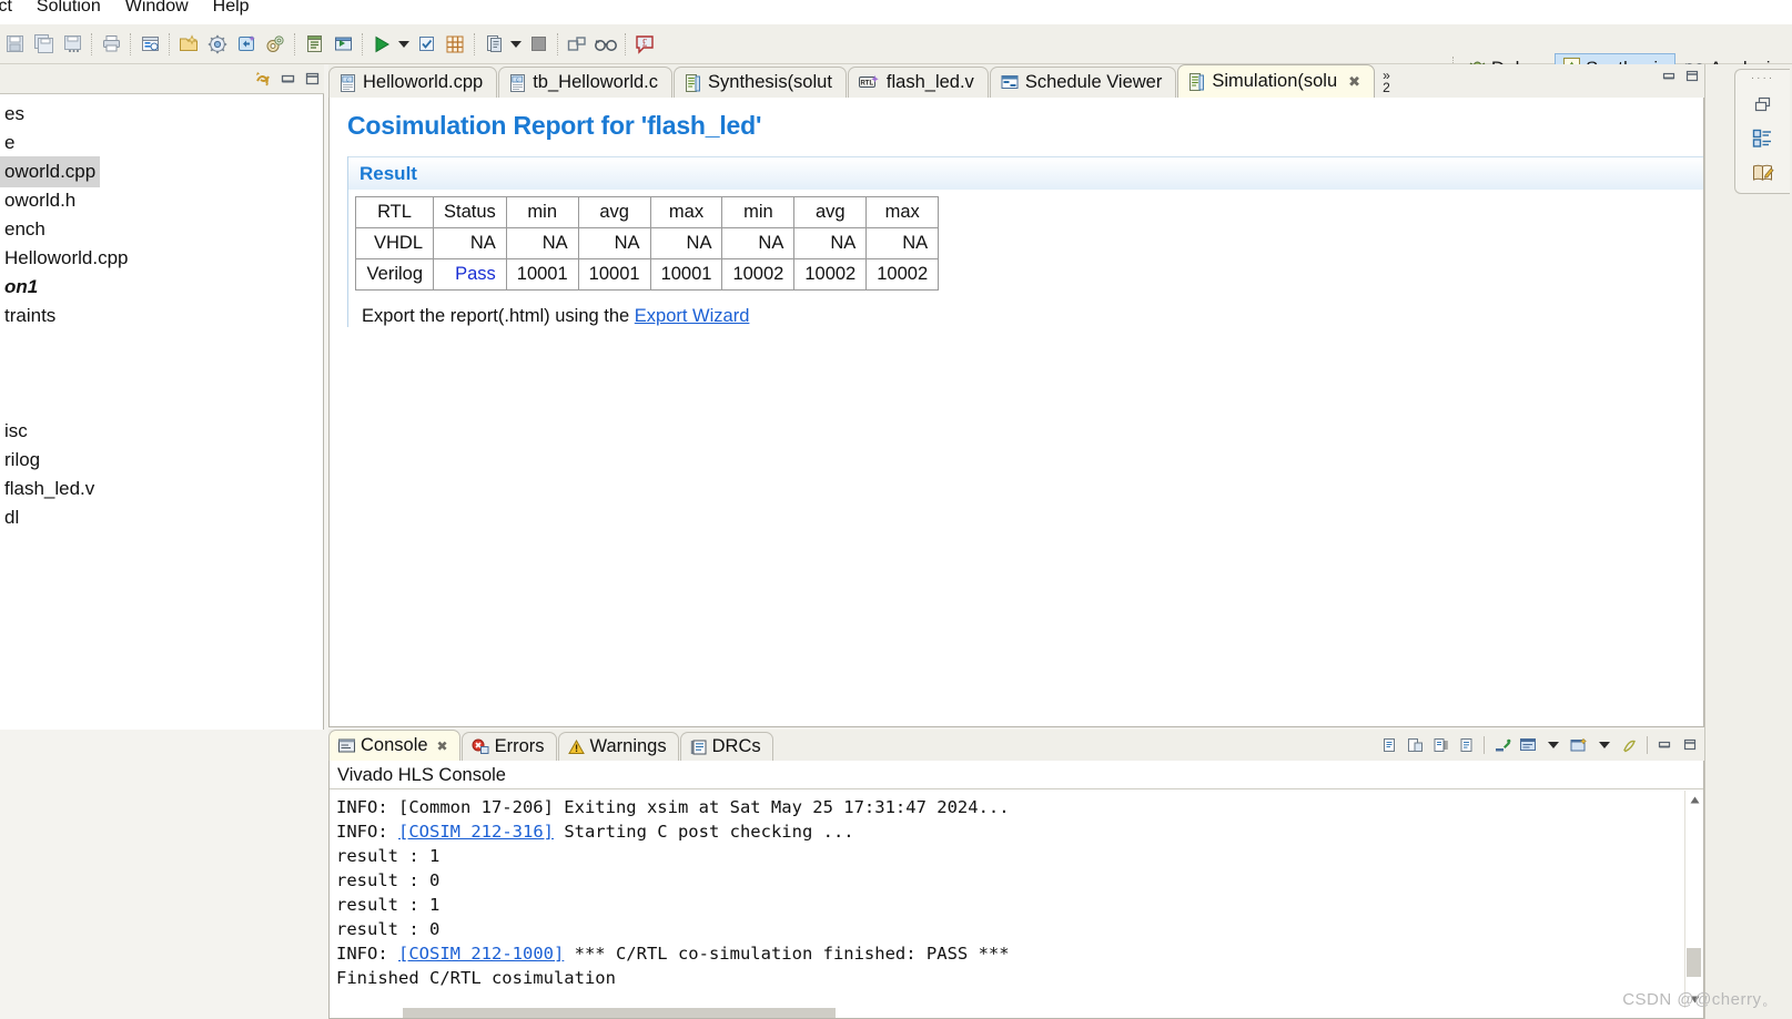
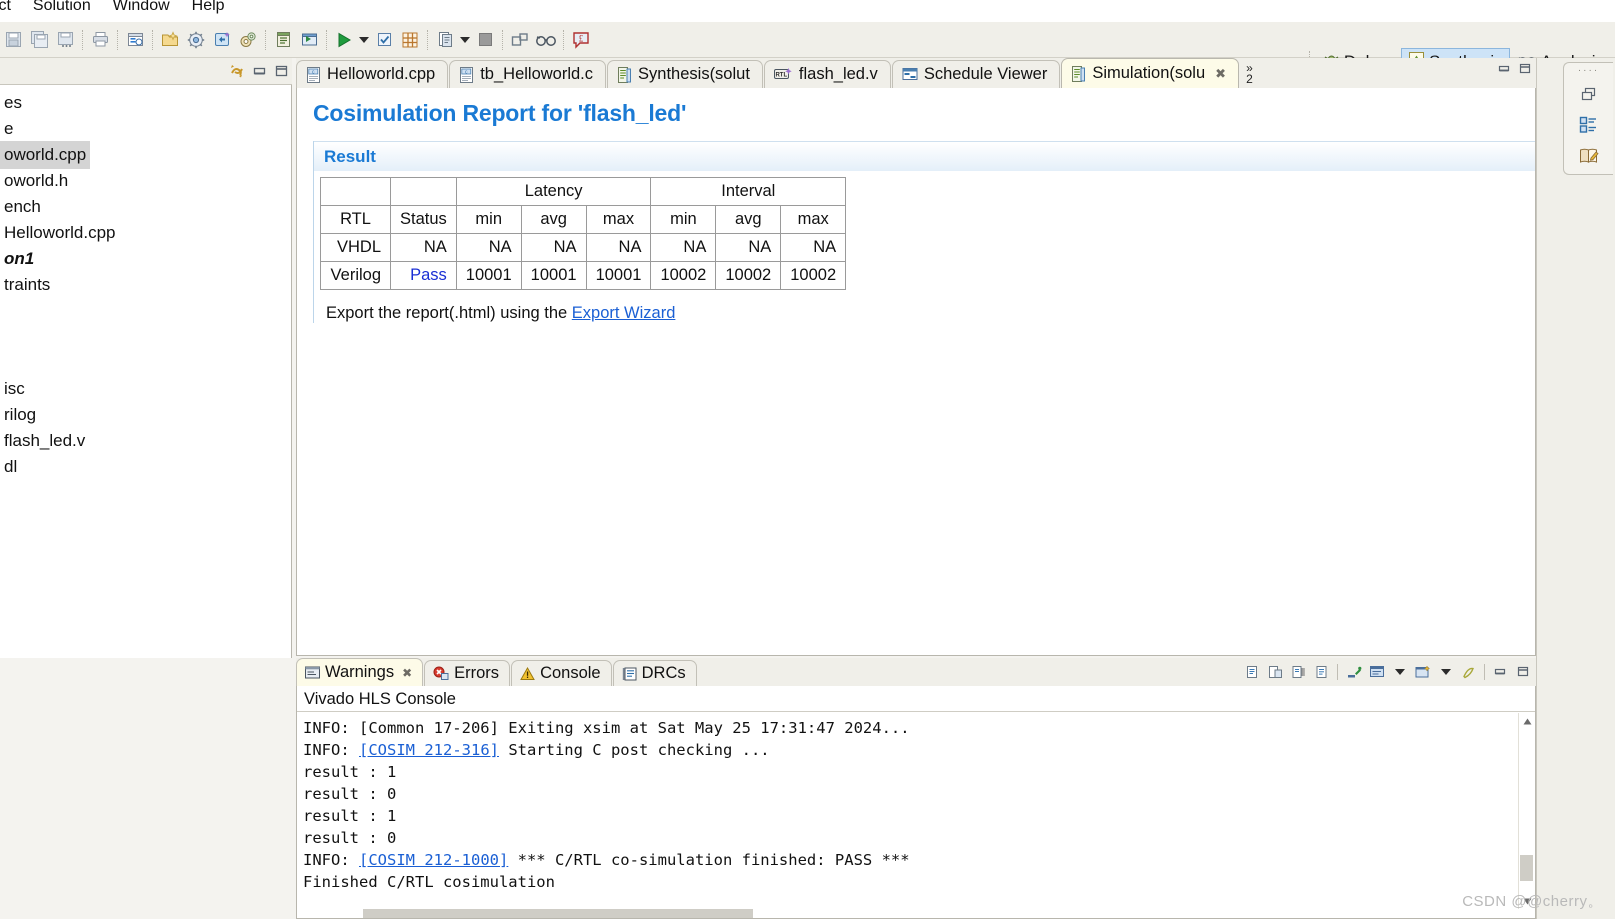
  Solution
  Window
  Help
  £
  es
  e
  oworld.cpp
  oworld.h
  ench
  Helloworld.cpp
  on1
  traints
  isc
  rilog
  flash_led.v
  dl
  Helloworld.cpp
  tb_Helloworld.c
  Synthesis(solut
  flash_led.v
  Schedule Viewer
  Simulation(solu
  ✖
  »
  2
  Cosimulation Report for 'flash_led'
  Result
+ 		Latency	Interval
  RTL	Status	min	avg	max	min	avg	max
  VHDL	NA	NA	NA	NA	NA	NA	NA
  Verilog	Pass	10001	10001	10001	10002	10002	10002
  Export the report(.html) using the Export Wizard
- Console
+ Warnings
  ✖
  Errors
- Warnings
+ Console
  DRCs
  Vivado HLS Console
  INFO: [Common 17-206] Exiting xsim at Sat May 25 17:31:47 2024...
  INFO: [COSIM 212-316] Starting C post checking ...
  result : 1
  result : 0
  result : 1
  result : 0
  INFO: [COSIM 212-1000] *** C/RTL co-simulation finished: PASS ***
  Finished C/RTL cosimulation
  ····
  CSDN @@cherry。
